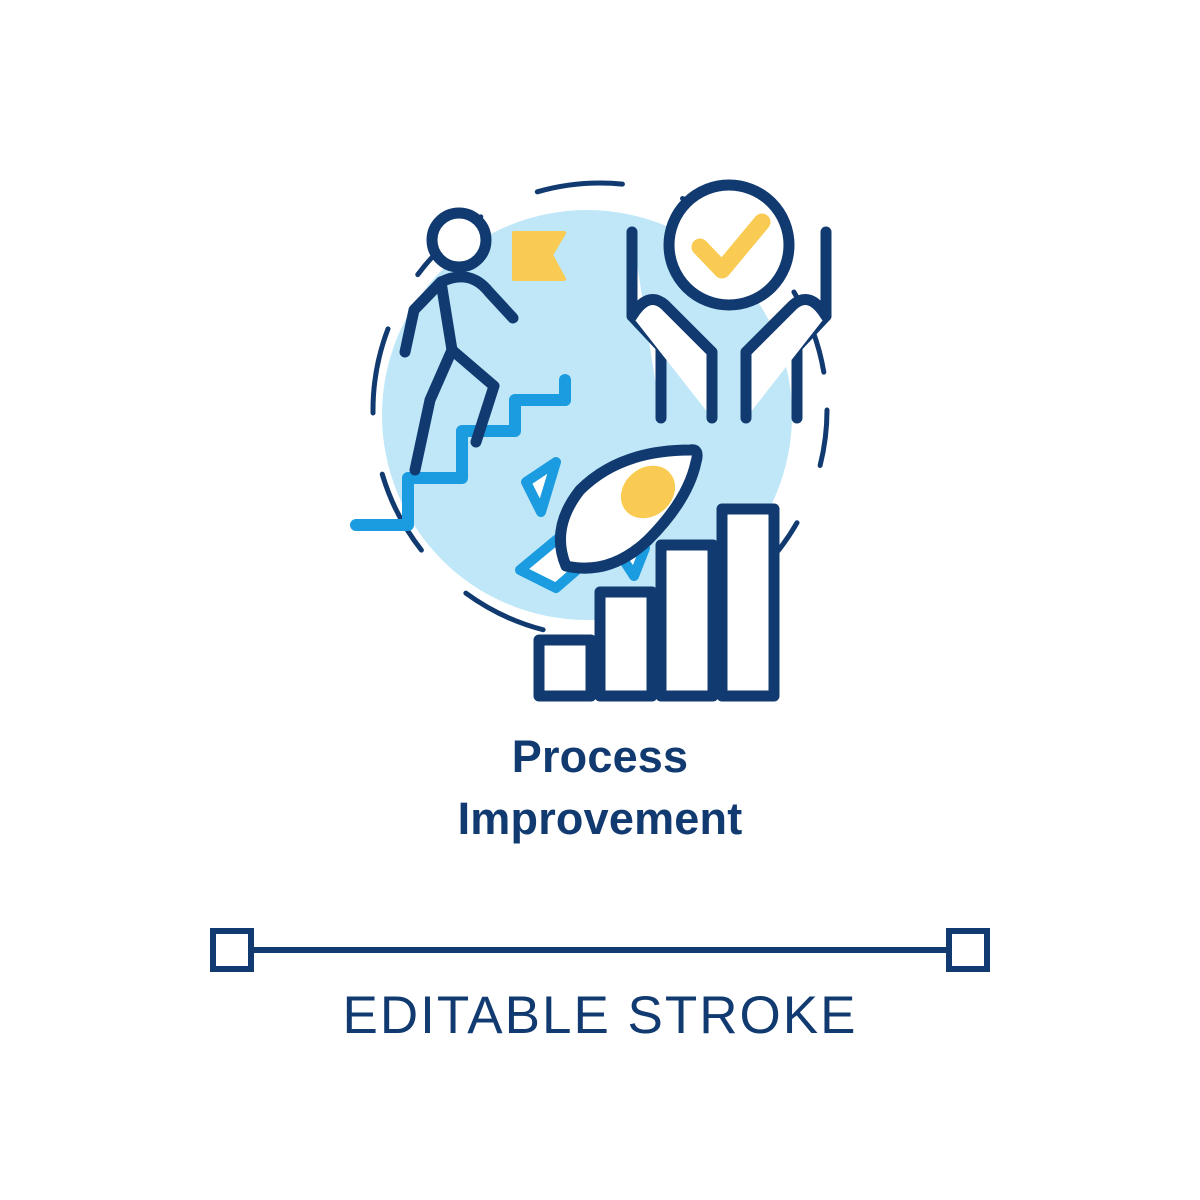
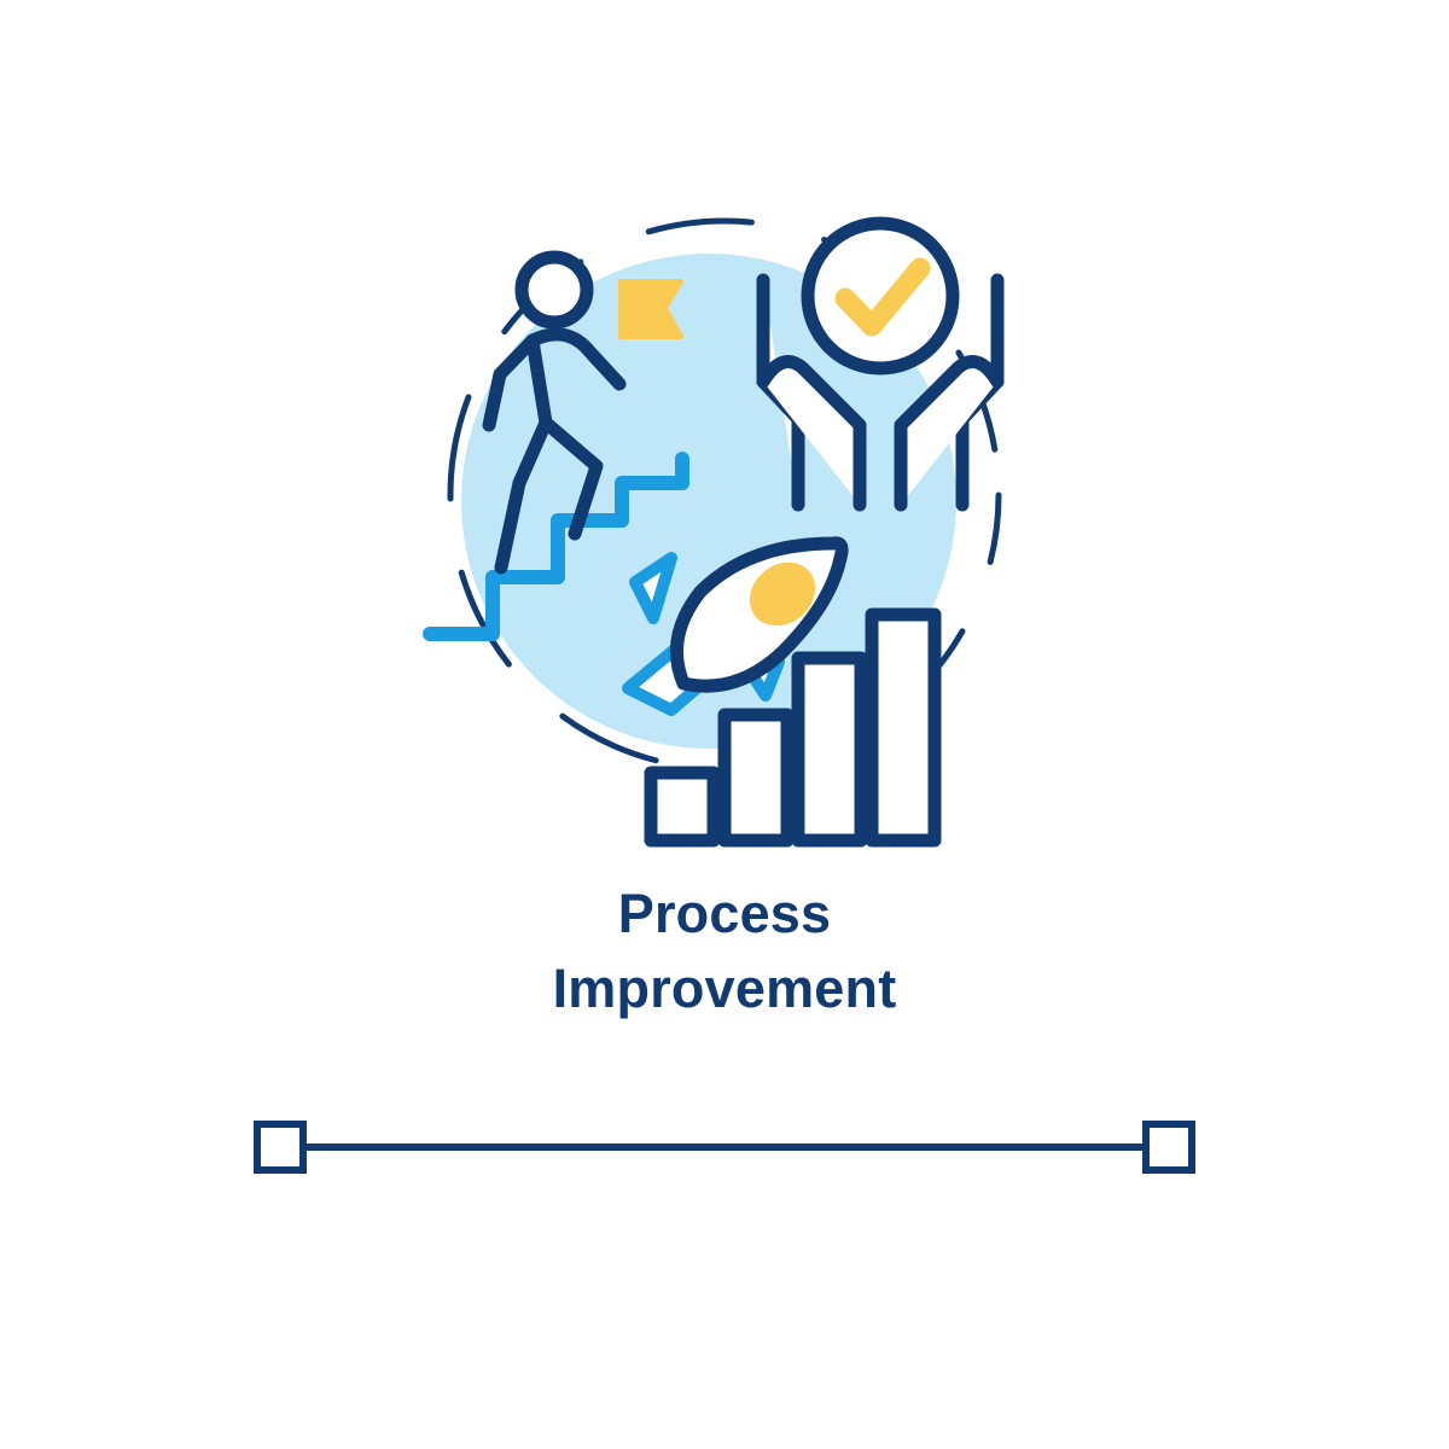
  Process
  Improvement
- EDITABLE STROKE
